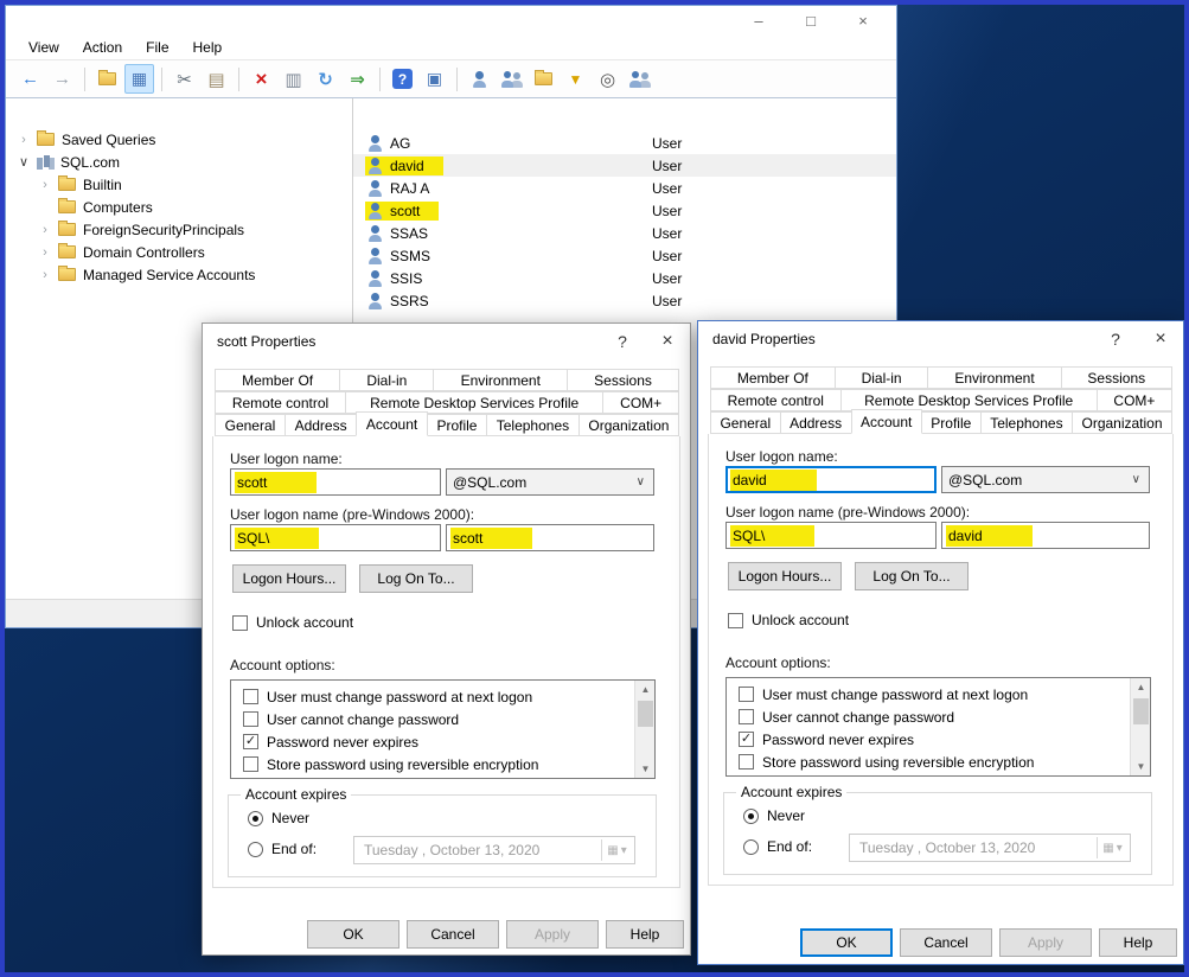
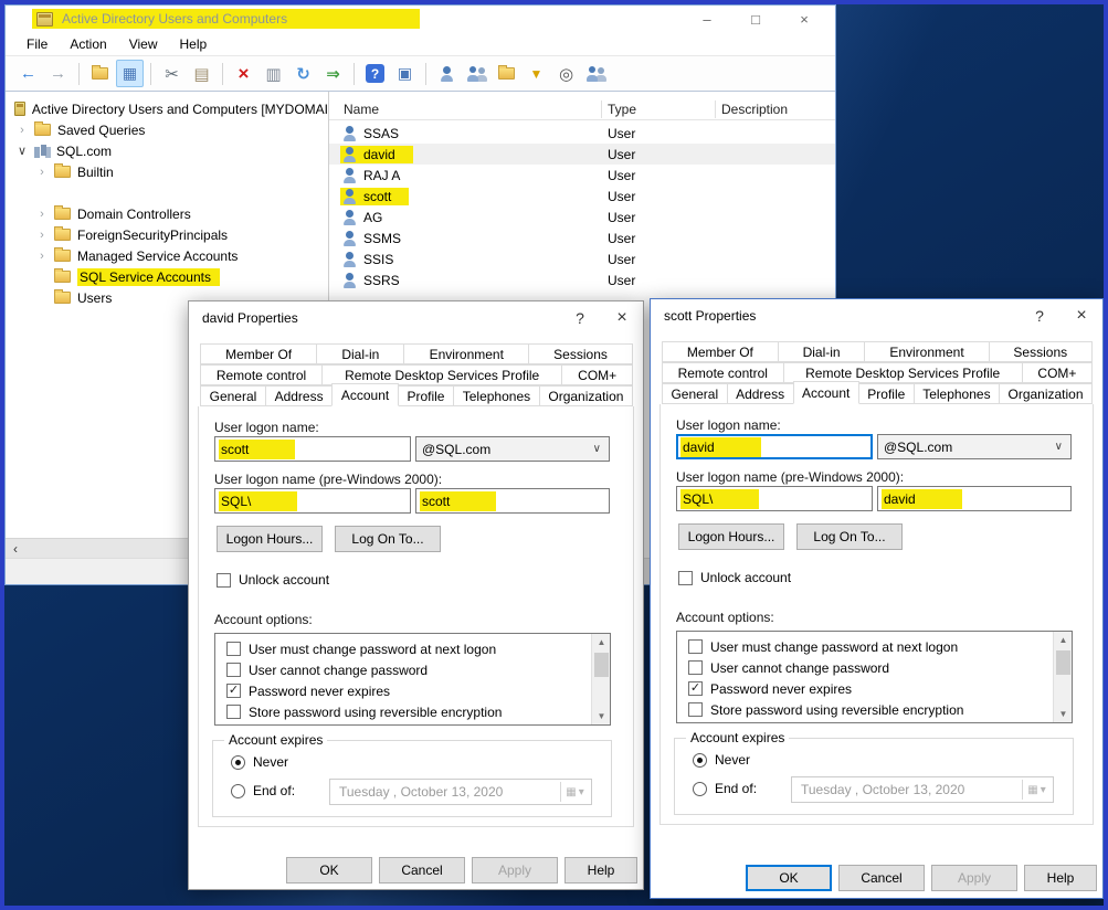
+ Active Directory Users and Computers
  –
  □
  ×
- View
+ File
  Action
- File
+ View
  Help
  ←
  →
  ▦
  ✂
  ▤
  ×
  ▥
  ↻
  ⇒
  ?
  ▣
  ▼
  ◎
+ Active Directory Users and Computers [MYDOMAI
  ›
  Saved Queries
  ∨
  SQL.com
  ›
  Builtin
- Computers
  ›
- ForeignSecurityPrincipals
+ Domain Controllers
  ›
- Domain Controllers
+ ForeignSecurityPrincipals
  ›
  Managed Service Accounts
+ SQL Service Accounts
+ Users
+ ‹
+ Name
+ Type
+ Description
- AG
+ SSAS
  User
  david
  User
  RAJ A
  User
  scott
  User
- SSAS
+ AG
  User
  SSMS
  User
  SSIS
  User
  SSRS
  User
- scott Properties
+ david Properties
  ?
  ×
  Member Of
  Dial-in
  Environment
  Sessions
  Remote control
  Remote Desktop Services Profile
  COM+
  General
  Address
  Account
  Profile
  Telephones
  Organization
  User logon name:
  scott
  @SQL.com
  ∨
  User logon name (pre-Windows 2000):
  SQL\
  scott
  Logon Hours...
  Log On To...
  Unlock account
  Account options:
  User must change password at next logon
  User cannot change password
  ✓
  Password never expires
  Store password using reversible encryption
  ▲
  ▼
  Account expires
  Never
  End of:
  Tuesday , October 13, 2020
  ▦
  ▾
  OK
  Cancel
  Apply
  Help
- david Properties
+ scott Properties
  ?
  ×
  Member Of
  Dial-in
  Environment
  Sessions
  Remote control
  Remote Desktop Services Profile
  COM+
  General
  Address
  Account
  Profile
  Telephones
  Organization
  User logon name:
  david
  @SQL.com
  ∨
  User logon name (pre-Windows 2000):
  SQL\
  david
  Logon Hours...
  Log On To...
  Unlock account
  Account options:
  User must change password at next logon
  User cannot change password
  ✓
  Password never expires
  Store password using reversible encryption
  ▲
  ▼
  Account expires
  Never
  End of:
  Tuesday , October 13, 2020
  ▦
  ▾
  OK
  Cancel
  Apply
  Help
